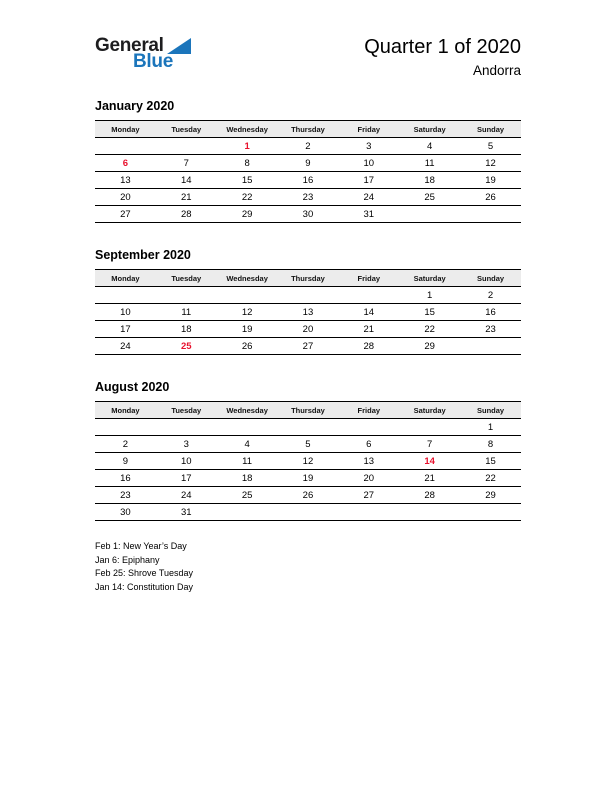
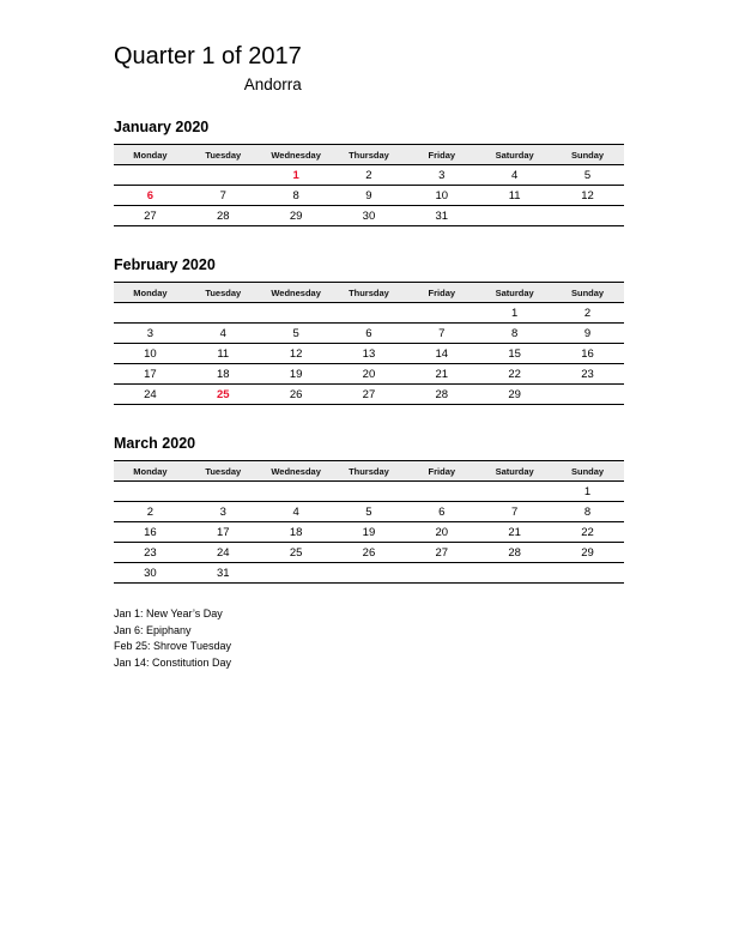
- General
- Blue
- Quarter 1 of 2020
+ Quarter 1 of 2017
  Andorra
  January 2020
  Monday	Tuesday	Wednesday	Thursday	Friday	Saturday	Sunday
  		1	2	3	4	5
  6	7	8	9	10	11	12
- 13	14	15	16	17	18	19
- 20	21	22	23	24	25	26
  27	28	29	30	31
- September 2020
+ February 2020
  Monday	Tuesday	Wednesday	Thursday	Friday	Saturday	Sunday
  					1	2
+ 3	4	5	6	7	8	9
  10	11	12	13	14	15	16
  17	18	19	20	21	22	23
  24	25	26	27	28	29
- August 2020
+ March 2020
  Monday	Tuesday	Wednesday	Thursday	Friday	Saturday	Sunday
  						1
  2	3	4	5	6	7	8
- 9	10	11	12	13	14	15
  16	17	18	19	20	21	22
  23	24	25	26	27	28	29
  30	31
- Feb 1: New Year’s Day
+ Jan 1: New Year’s Day
  Jan 6: Epiphany
  Feb 25: Shrove Tuesday
  Jan 14: Constitution Day
